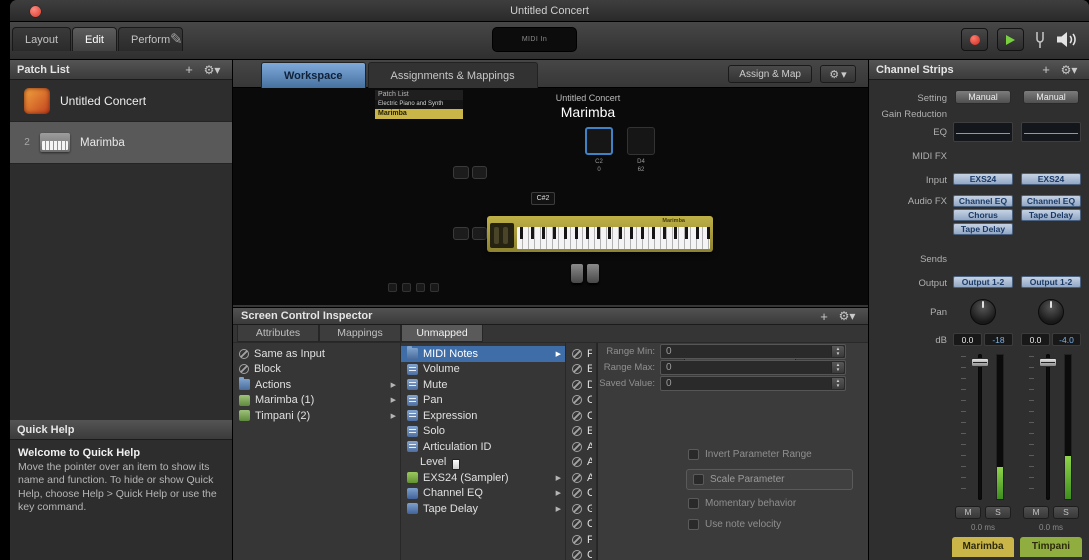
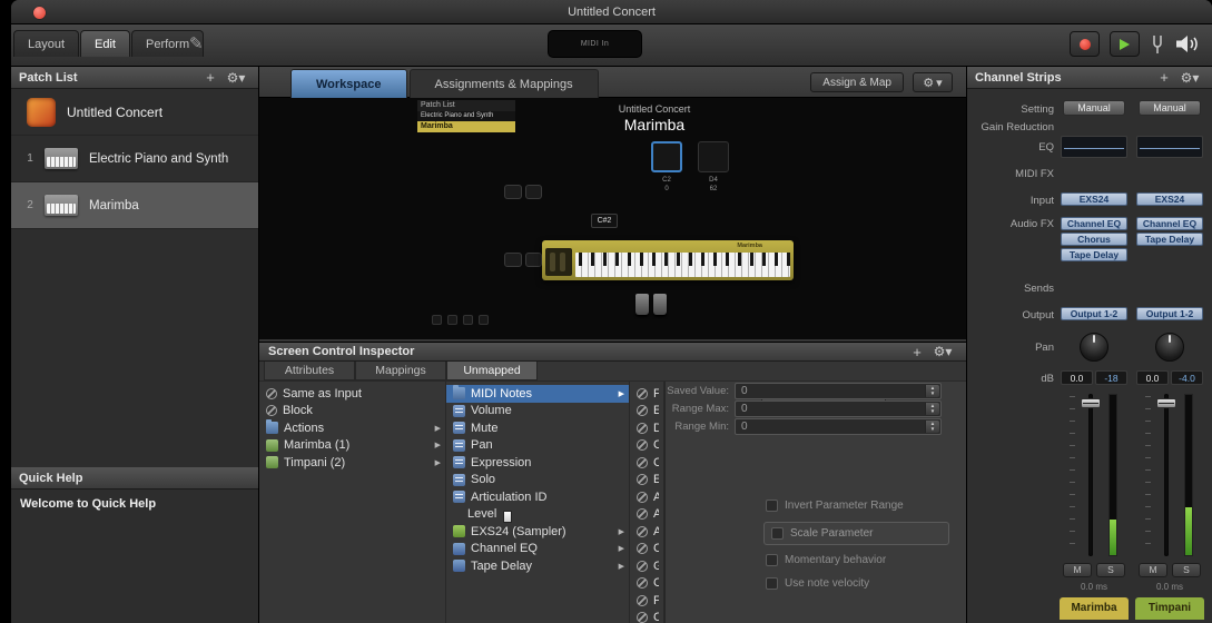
  Untitled Concert
  Layout
  Edit
  Perform
  ✎
  Patch List
  +
  ⚙▾
  Untitled Concert
+ 1
+ Electric Piano and Synth
  2
  Marimba
  Quick Help
  Welcome to Quick Help
- Move the pointer over an item to show its name and function. To hide or show Quick Help, choose Help > Quick Help or use the key command.
  Workspace
  Assignments & Mappings
  Assign & Map
  ⚙
  ▾
  Untitled Concert
  Marimba
  Screen Control Inspector
  +
  ⚙▾
  Attributes
  Mappings
  Unmapped
  Same as Input
  Block
  Actions
  Marimba (1)
  Timpani (2)
  MIDI Notes
  Volume
  Mute
  Pan
  Expression
  Solo
  Articulation ID
  Level
  EXS24 (Sampler)
  Channel EQ
  Tape Delay
  F
  E
  D
  C
  C
  E
  A
  A
  A
  C
  G
  C
  F
  C
- Range Min:
+ Saved Value:
  0
  Range Max:
  0
- Saved Value:
+ Range Min:
  0
  Invert Parameter Range
  Scale Parameter
  Momentary behavior
  Use note velocity
  Channel Strips
  +
  ⚙▾
  Setting
  Gain Reduction
  EQ
  MIDI FX
  Input
  Audio FX
  Sends
  Output
  Pan
  dB
  Manual
  EXS24
  Channel EQ
  Chorus
  Tape Delay
  Output 1-2
  0.0
  -18
  M
  S
  0.0 ms
  Marimba
  Manual
  EXS24
  Channel EQ
  Tape Delay
  Output 1-2
  0.0
  -4.0
  M
  S
  0.0 ms
  Timpani
